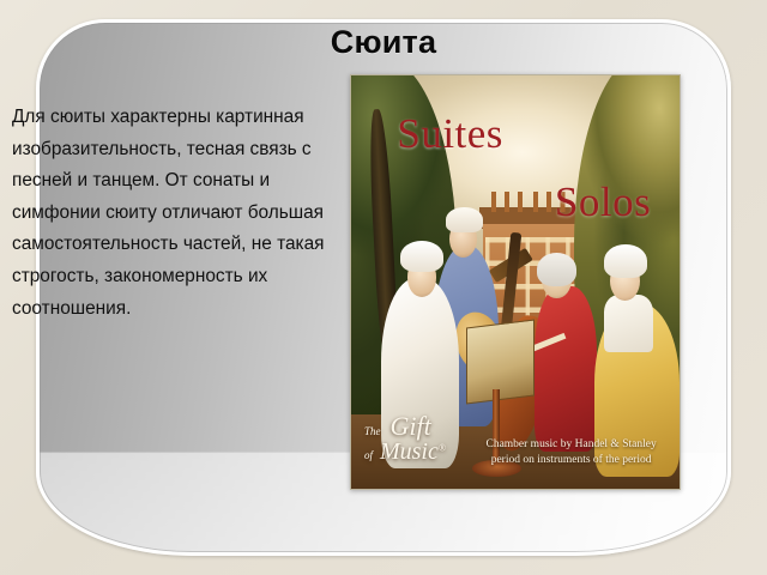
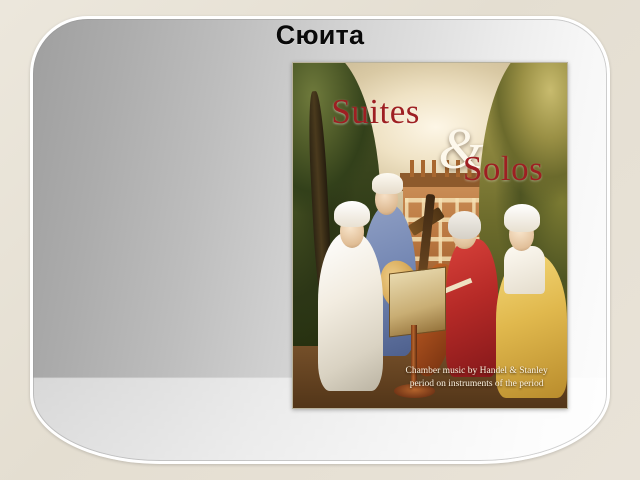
  Сюита
- Для сюиты характерны картинная изобразительность, тесная связь с песней и танцем. От сонаты и симфонии сюиту отличают большая самостоятельность частей, не такая строгость, закономерность их соотношения.
  Suites
+ &
  Solos
  Chamber music by Handel & Stanley period on instruments of the period
- The Gift
- of Music®
